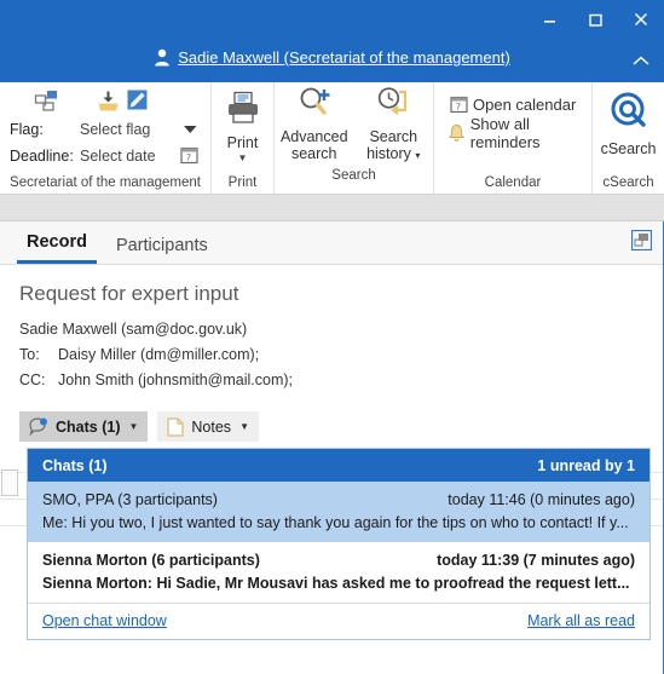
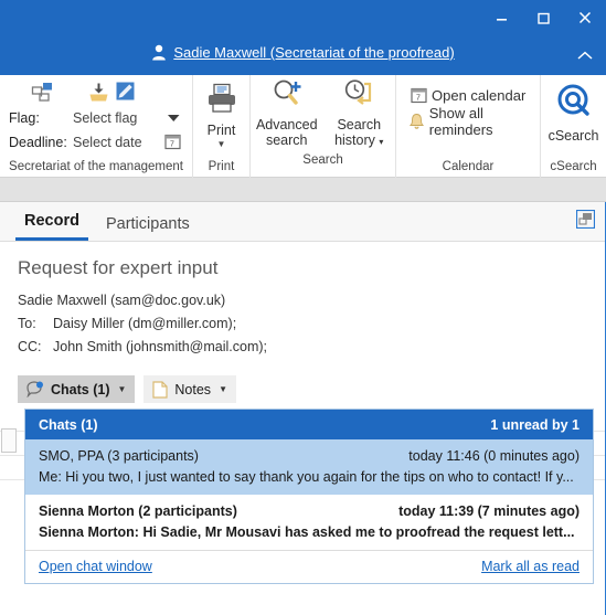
- Sadie Maxwell (Secretariat of the management)
+ Sadie Maxwell (Secretariat of the proofread)
  Flag:
  Select flag
  Deadline:
  Select date
  Secretariat of the management
  Print
  ▼
  Print
  Advanced
  search
  Search
  history ▾
  Search
  Open calendar
  Show all reminders
  Calendar
  cSearch
  cSearch
  Record
  Participants
  Request for expert input
  Sadie Maxwell (sam@doc.gov.uk)
  To:
  Daisy Miller (dm@miller.com);
  CC:
  John Smith (johnsmith@mail.com);
  Chats (1)
  ▼
  Notes
  ▼
  Chats (1)
  1 unread by 1
  SMO, PPA (3 participants)
  today 11:46 (0 minutes ago)
  Me: Hi you two, I just wanted to say thank you again for the tips on who to contact! If y...
- Sienna Morton (6 participants)
+ Sienna Morton (2 participants)
  today 11:39 (7 minutes ago)
  Sienna Morton: Hi Sadie, Mr Mousavi has asked me to proofread the request lett...
  Open chat window
  Mark all as read
